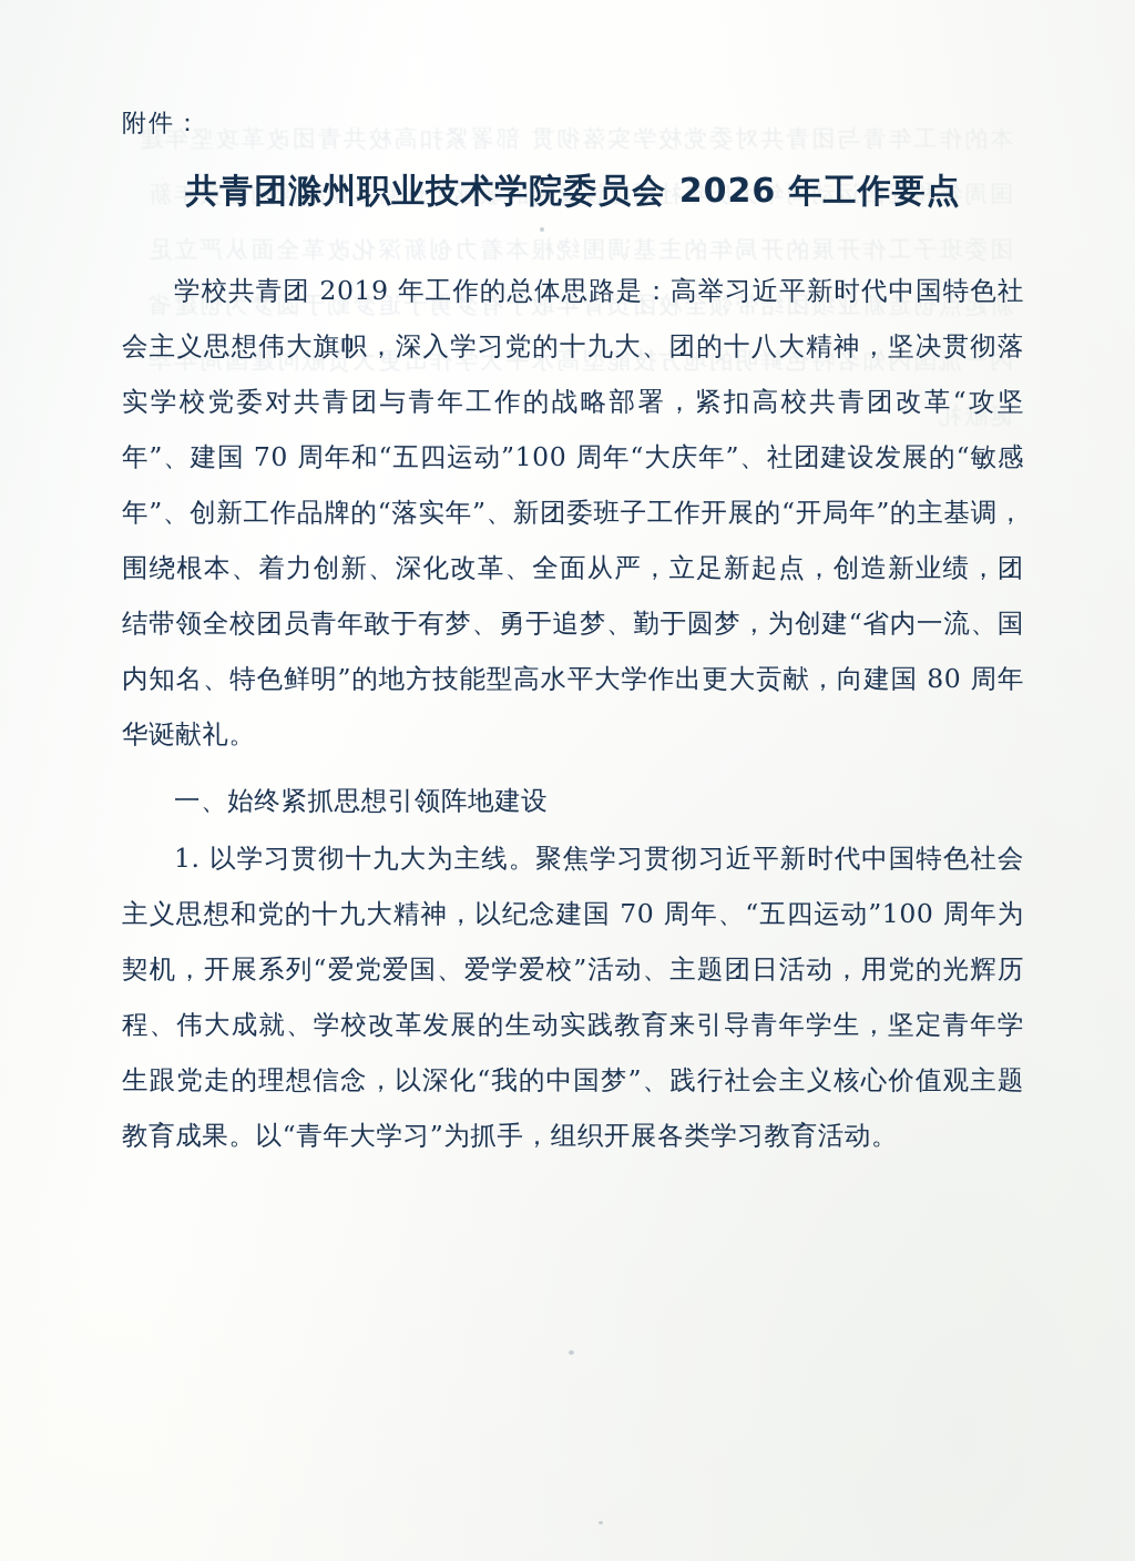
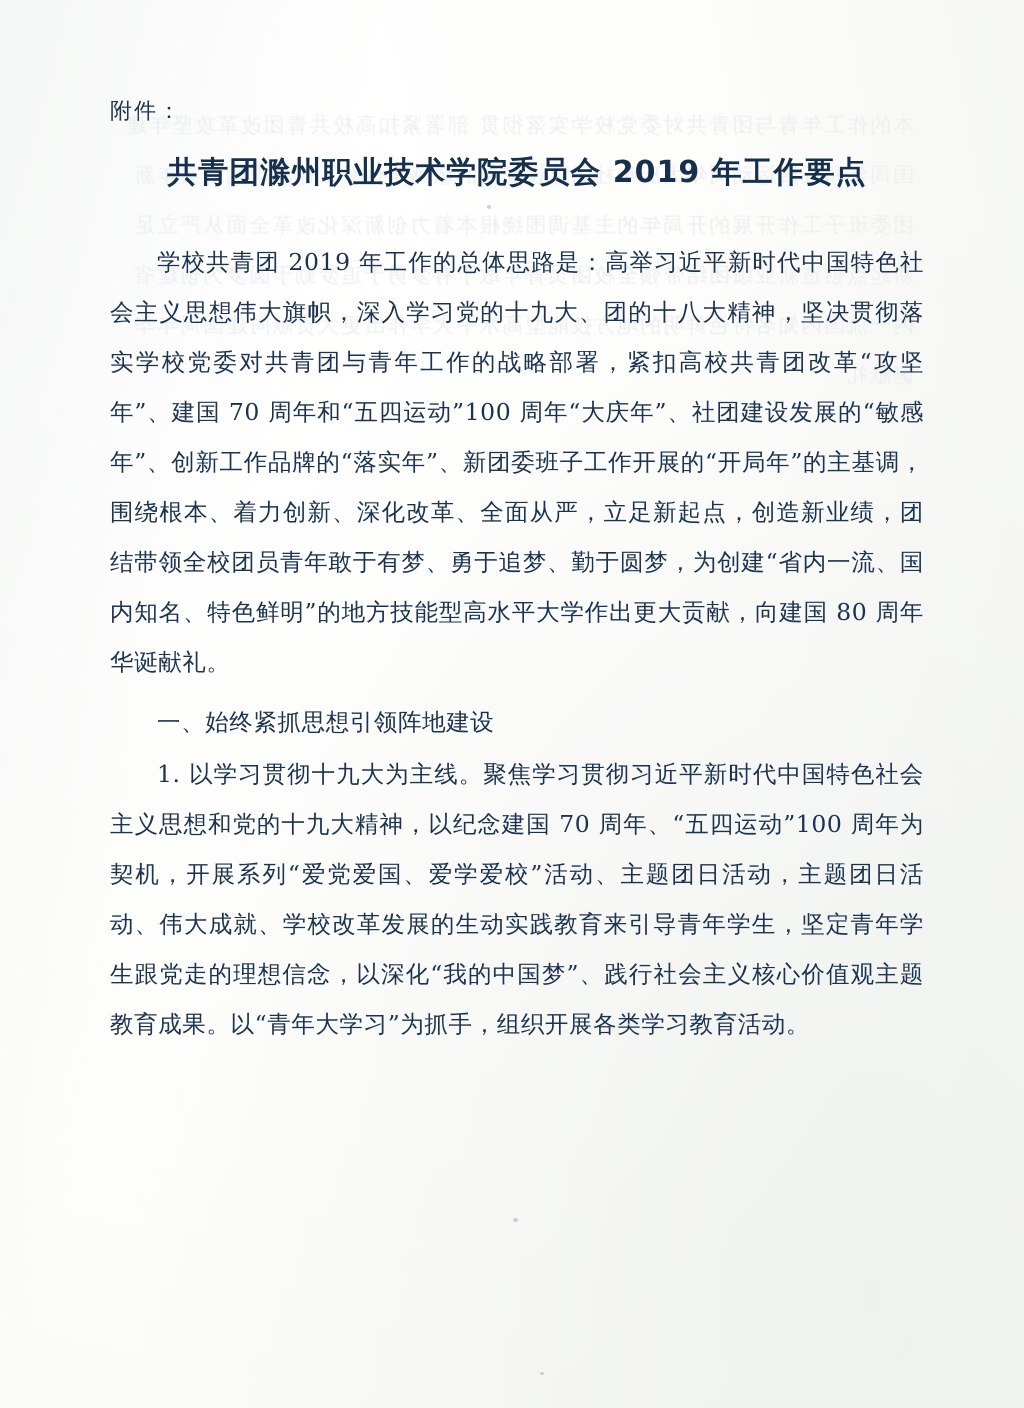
  附件：
- 共青团滁州职业技术学院委员会 2026 年工作要点
+ 共青团滁州职业技术学院委员会 2019 年工作要点
  学校共青团 2019 年工作的总体思路是：高举习近平新时代中国特色社会主义思想伟大旗帜，深入学习党的十九大、团的十八大精神，坚决贯彻落实学校党委对共青团与青年工作的战略部署，紧扣高校共青团改革“攻坚年”、建国 70 周年和“五四运动”100 周年“大庆年”、社团建设发展的“敏感年”、创新工作品牌的“落实年”、新团委班子工作开展的“开局年”的主基调，围绕根本、着力创新、深化改革、全面从严，立足新起点，创造新业绩，团结带领全校团员青年敢于有梦、勇于追梦、勤于圆梦，为创建“省内一流、国内知名、特色鲜明”的地方技能型高水平大学作出更大贡献，向建国 80 周年华诞献礼。
  一、始终紧抓思想引领阵地建设
- 1. 以学习贯彻十九大为主线。聚焦学习贯彻习近平新时代中国特色社会主义思想和党的十九大精神，以纪念建国 70 周年、“五四运动”100 周年为契机，开展系列“爱党爱国、爱学爱校”活动、主题团日活动，用党的光辉历程、伟大成就、学校改革发展的生动实践教育来引导青年学生，坚定青年学生跟党走的理想信念，以深化“我的中国梦”、践行社会主义核心价值观主题教育成果。以“青年大学习”为抓手，组织开展各类学习教育活动。
+ 1. 以学习贯彻十九大为主线。聚焦学习贯彻习近平新时代中国特色社会主义思想和党的十九大精神，以纪念建国 70 周年、“五四运动”100 周年为契机，开展系列“爱党爱国、爱学爱校”活动、主题团日活动，主题团日活动、伟大成就、学校改革发展的生动实践教育来引导青年学生，坚定青年学生跟党走的理想信念，以深化“我的中国梦”、践行社会主义核心价值观主题教育成果。以“青年大学习”为抓手，组织开展各类学习教育活动。
